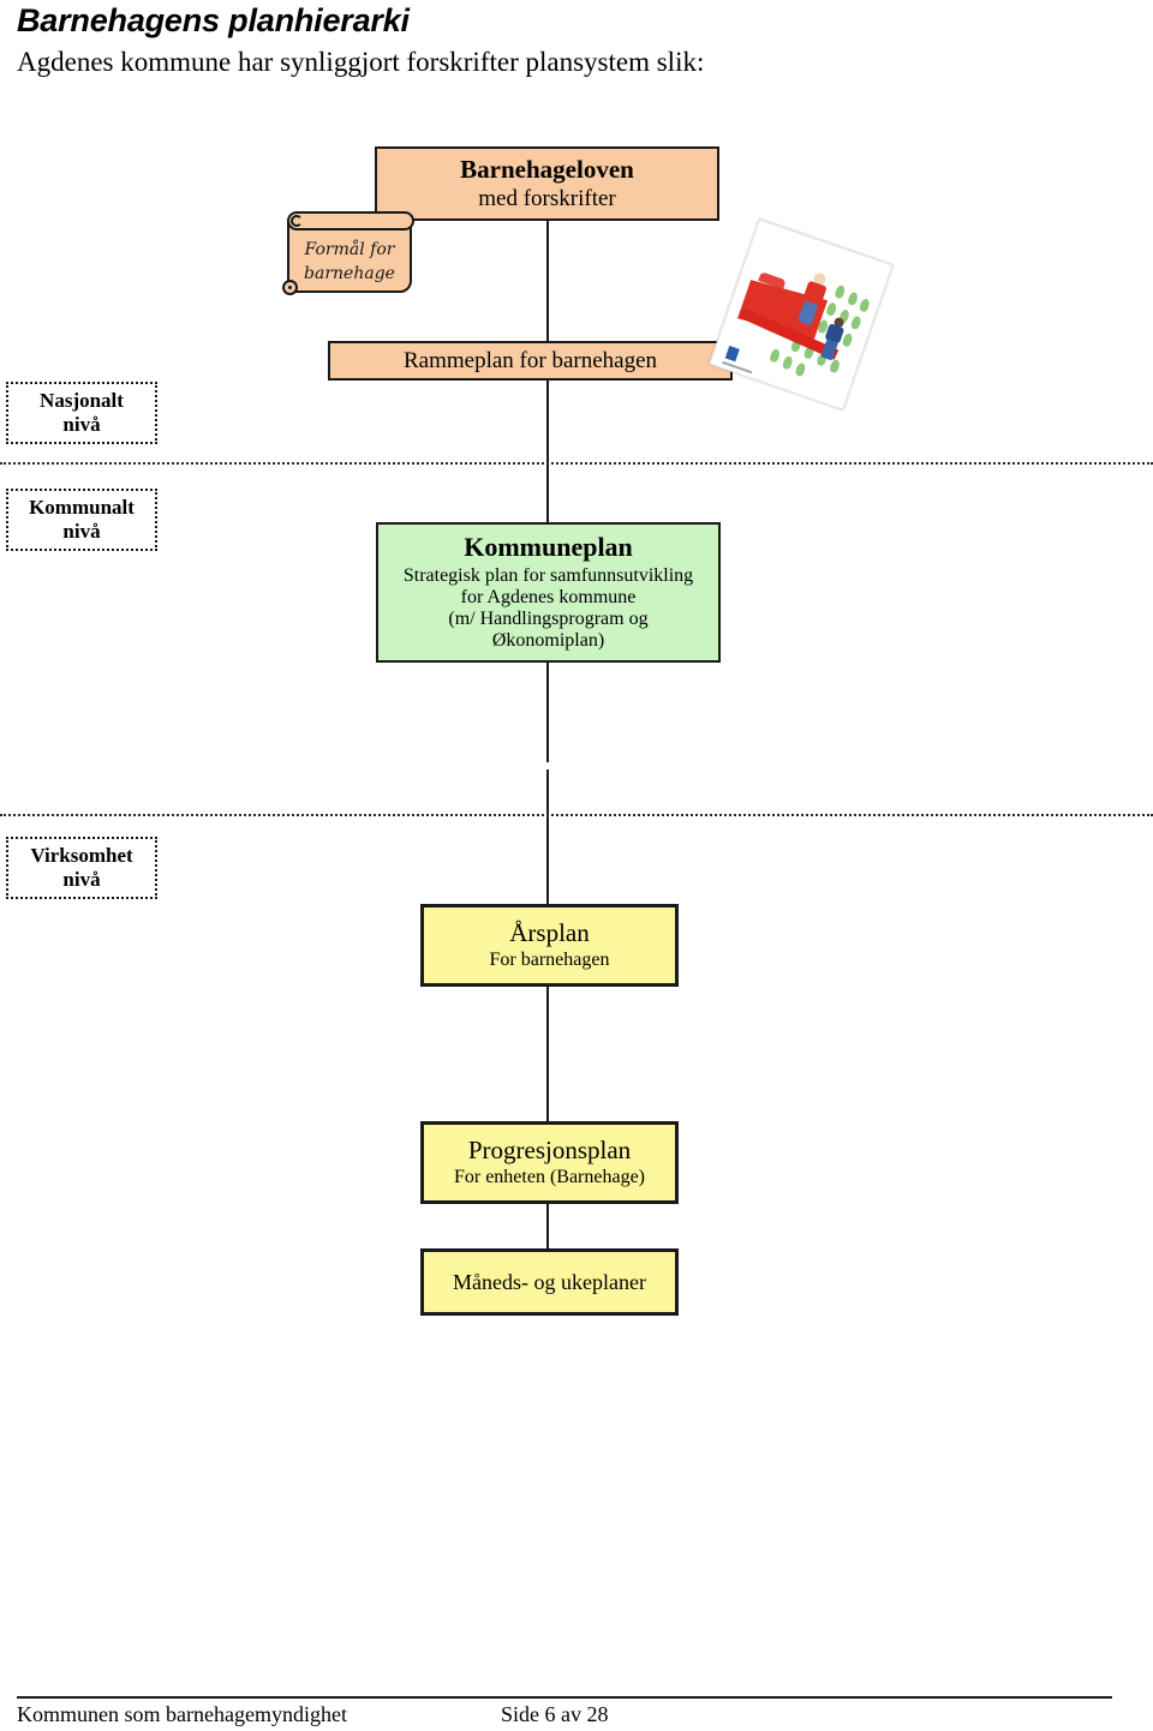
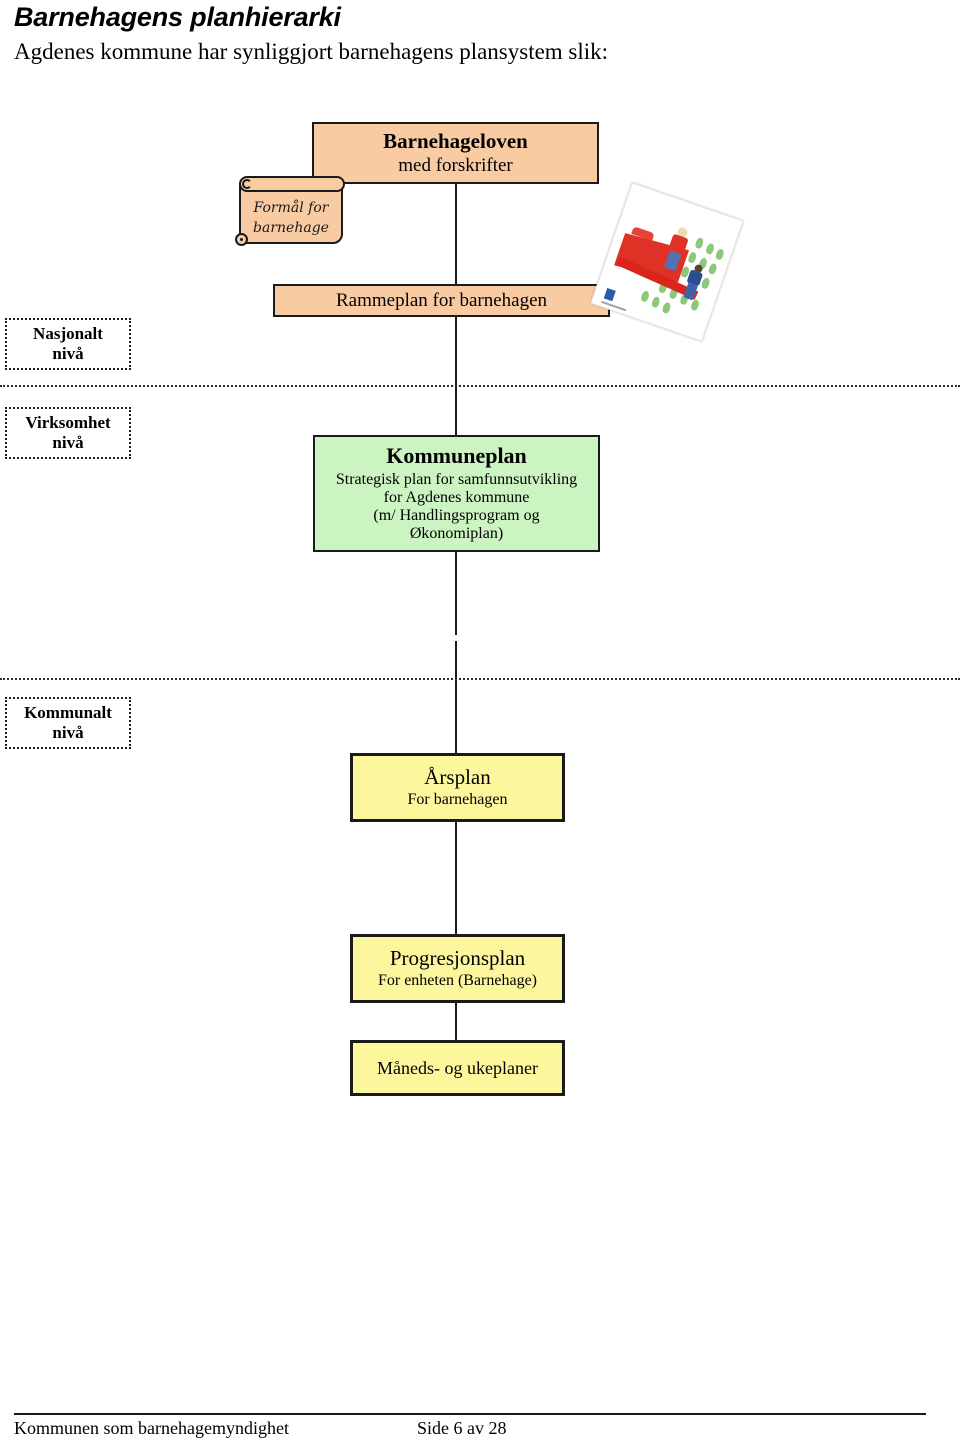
  Barnehagens planhierarki
- Agdenes kommune har synliggjort forskrifter plansystem slik:
+ Agdenes kommune har synliggjort barnehagens plansystem slik:
  Nasjonalt
  nivå
- Kommunalt
+ Virksomhet
  nivå
- Virksomhet
+ Kommunalt
  nivå
  Barnehageloven
  med forskrifter
  Formål for
  barnehage
  Rammeplan for barnehagen
  Kommuneplan
  Strategisk plan for samfunnsutvikling
  for Agdenes kommune
  (m/ Handlingsprogram og
  Økonomiplan)
  Årsplan
  For barnehagen
  Progresjonsplan
  For enheten (Barnehage)
  Måneds- og ukeplaner
  Kommunen som barnehagemyndighet
  Side 6 av 28
